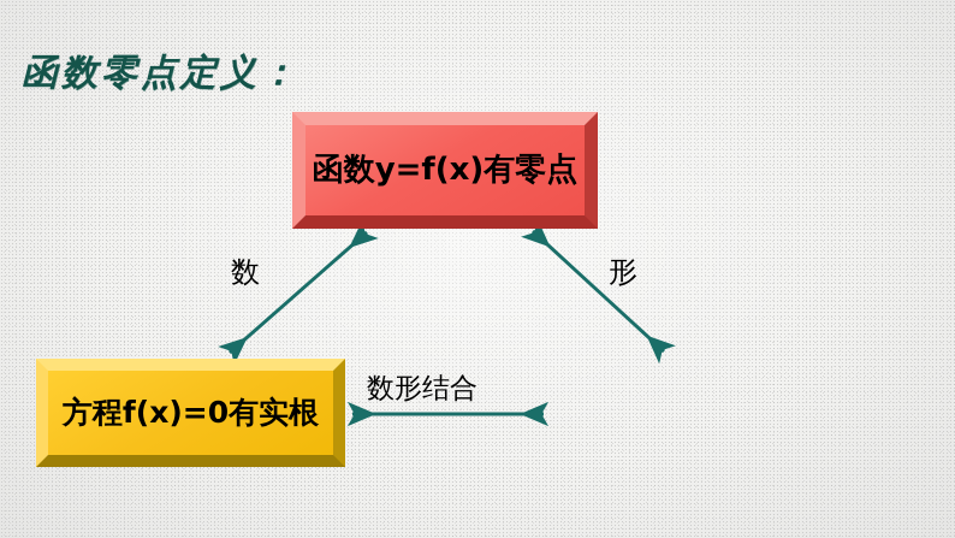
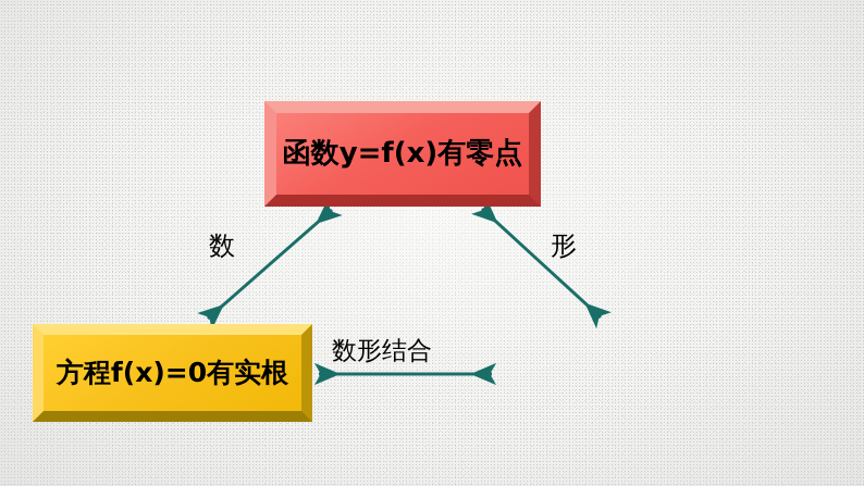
- 函数零点定义：
  函数y=f(x)有零点
  方程f(x)=0有实根
  数
  形
  数形结合
